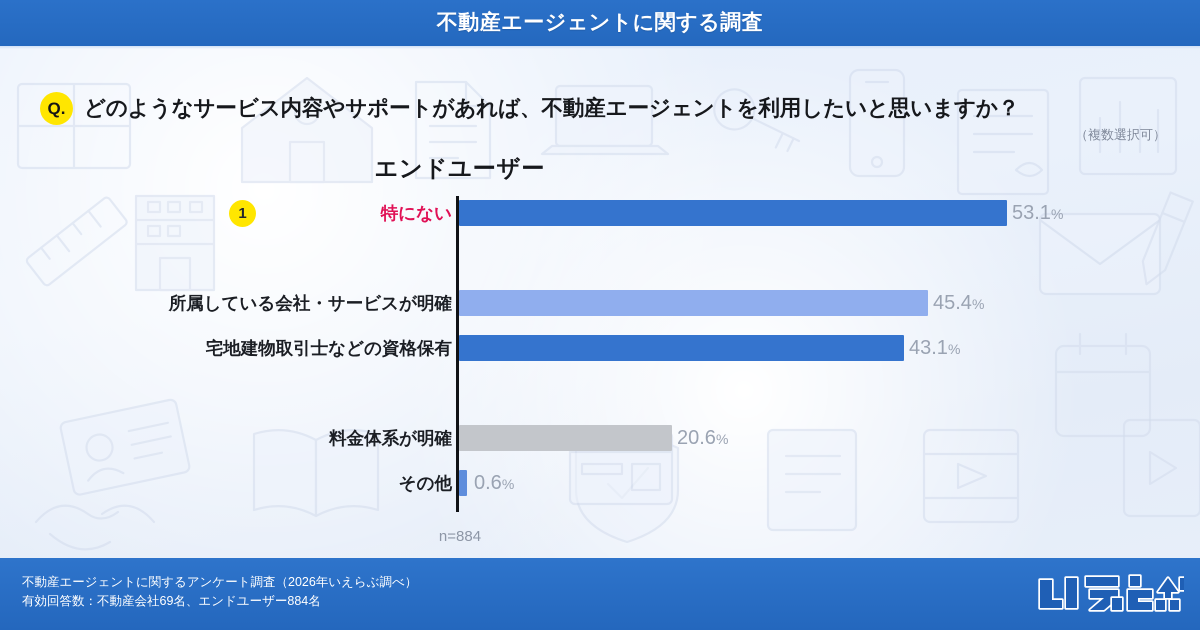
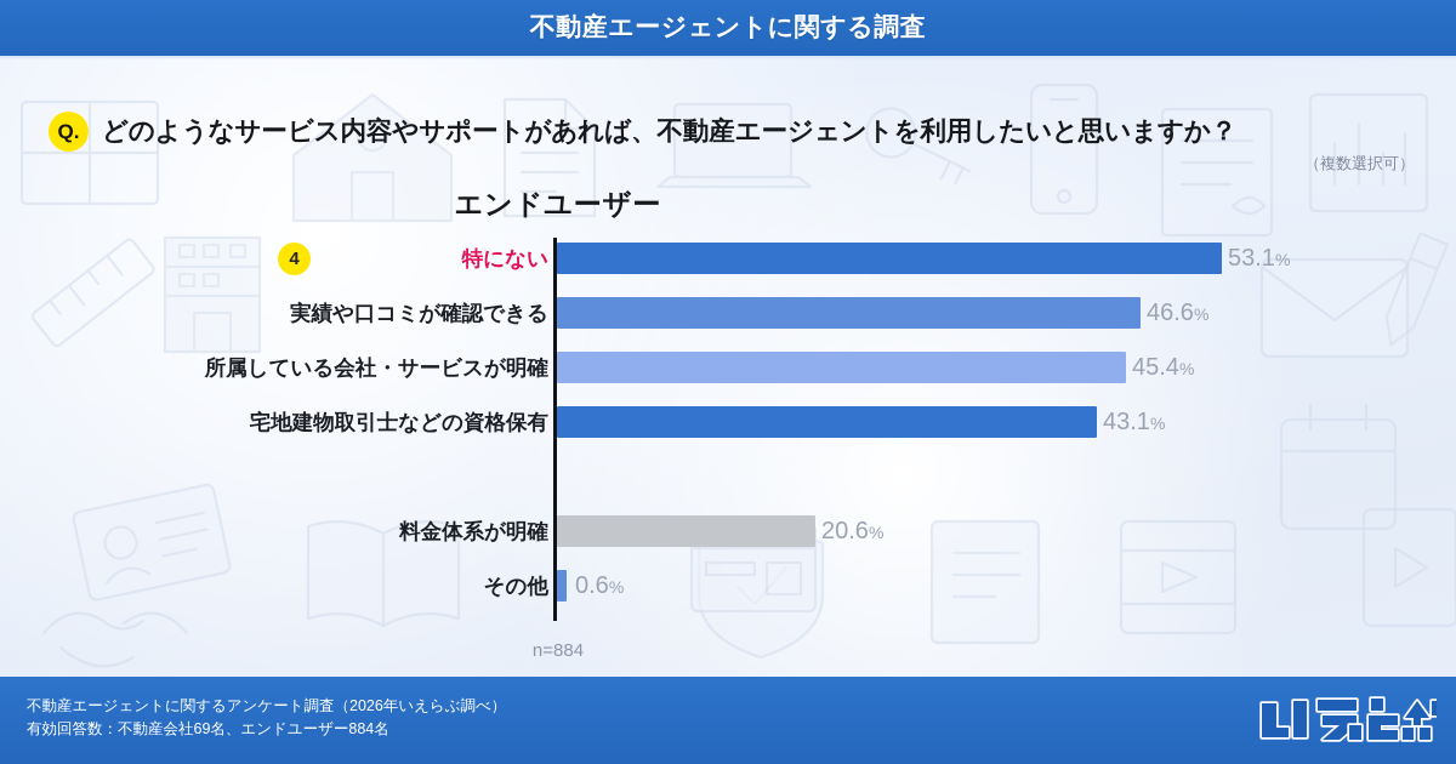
  不動産エージェントに関する調査
  Q.
  どのようなサービス内容やサポートがあれば、不動産エージェントを利用したいと思いますか？
  （複数選択可）
  エンドユーザー
- 1
+ 4
  特にない
  53.1%
+ 実績や口コミが確認できる
+ 46.6%
  所属している会社・サービスが明確
  45.4%
  宅地建物取引士などの資格保有
  43.1%
  料金体系が明確
  20.6%
  その他
  0.6%
  n=884
  不動産エージェントに関するアンケート調査（2026年いえらぶ調べ）
  有効回答数：不動産会社69名、エンドユーザー884名
